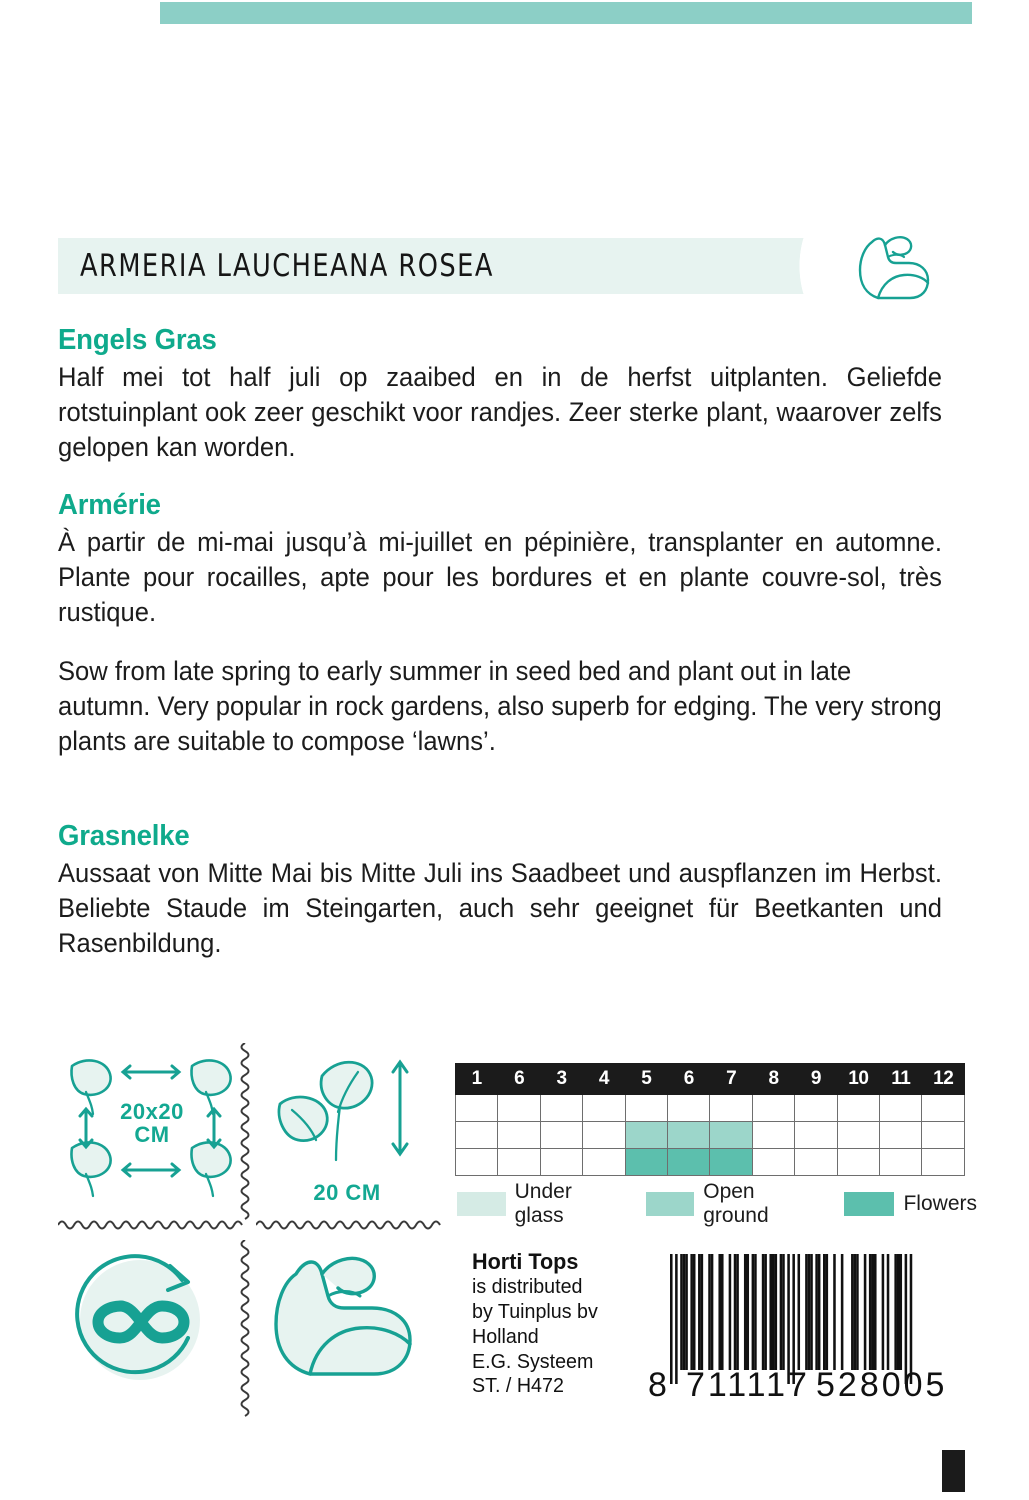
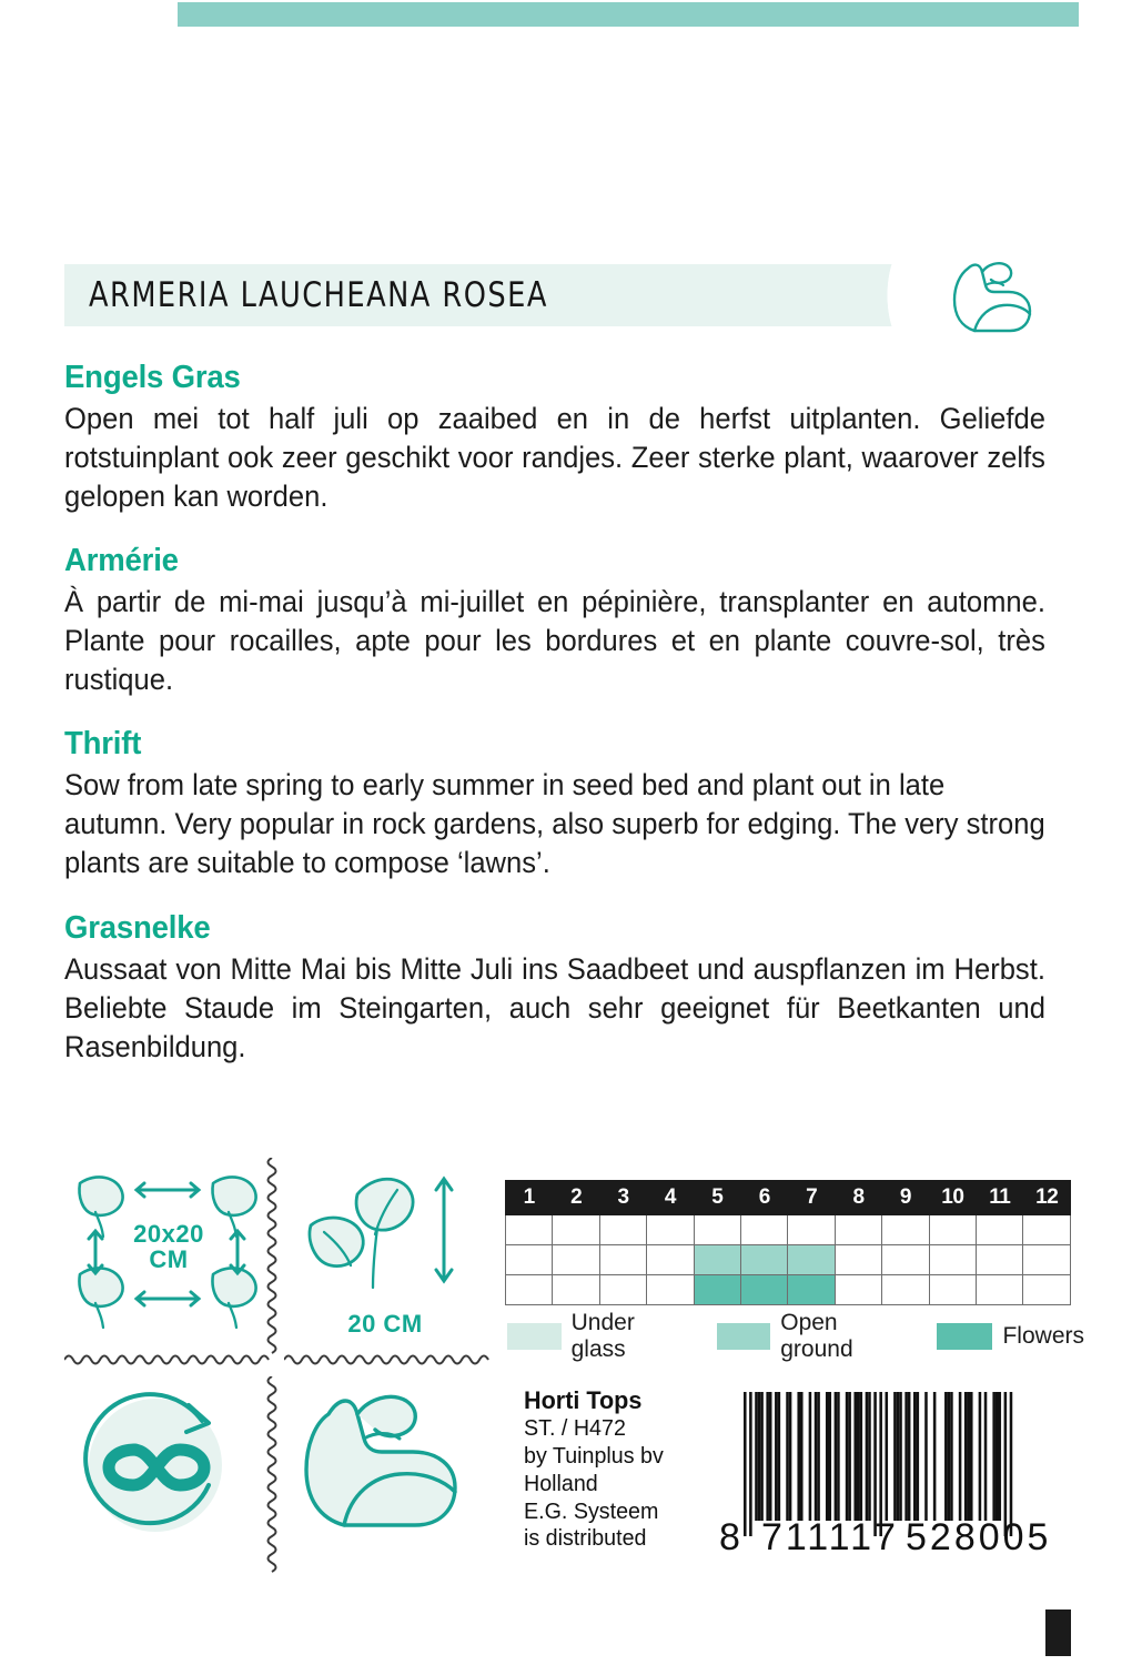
  ARMERIA LAUCHEANA ROSEA
  Engels Gras
- Half mei tot half juli op zaaibed en in de herfst uitplanten. Geliefde rotstuinplant ook zeer geschikt voor randjes. Zeer sterke plant, waarover zelfs gelopen kan worden.
+ Open mei tot half juli op zaaibed en in de herfst uitplanten. Geliefde rotstuinplant ook zeer geschikt voor randjes. Zeer sterke plant, waarover zelfs gelopen kan worden.
  Armérie
  À partir de mi-mai jusqu’à mi-juillet en pépinière, transplanter en automne. Plante pour rocailles, apte pour les bordures et en plante couvre-sol, très rustique.
+ Thrift
  Sow from late spring to early summer in seed bed and plant out in late autumn. Very popular in rock gardens, also superb for edging. The very strong plants are suitable to compose ‘lawns’.
  Grasnelke
  Aussaat von Mitte Mai bis Mitte Juli ins Saadbeet und auspflanzen im Herbst. Beliebte Staude im Steingarten, auch sehr geeignet für Beetkanten und Rasenbildung.
  20x20
  CM
  20 CM
- 1	6	3	4	5	6	7	8	9	10	11	12
+ 1	2	3	4	5	6	7	8	9	10	11	12
  Under glass
  Open ground
  Flowers
  Horti Tops
- is distributed
+ ST. / H472
  by Tuinplus bv
  Holland
  E.G. Systeem
- ST. / H472
+ is distributed
  8
  711117
  528005
